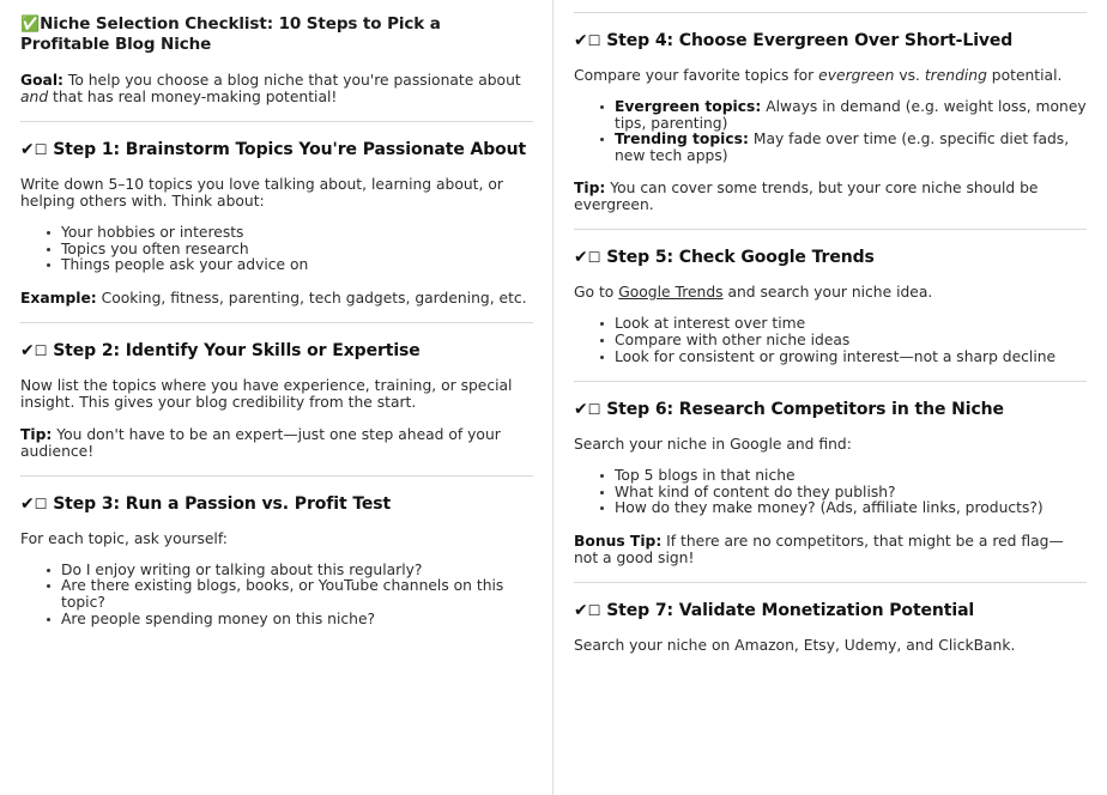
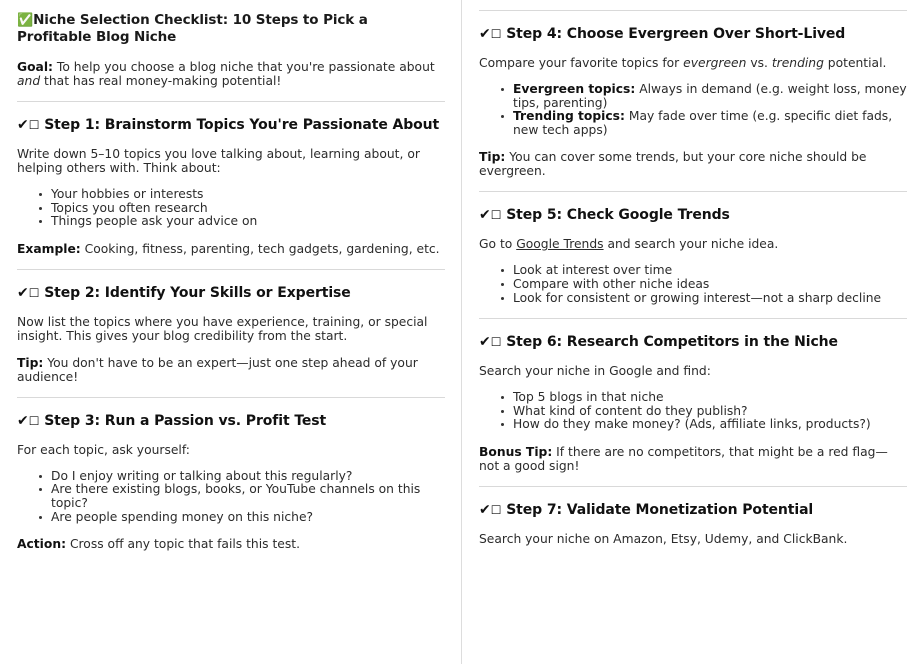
  ✅Niche Selection Checklist: 10 Steps to Pick a Profitable Blog Niche
  Goal: To help you choose a blog niche that you're passionate about and that has real money-making potential!
  ✔☐ Step 1: Brainstorm Topics You're Passionate About
  Write down 5–10 topics you love talking about, learning about, or helping others with. Think about:
  Your hobbies or interests
  Topics you often research
  Things people ask your advice on
  Example: Cooking, fitness, parenting, tech gadgets, gardening, etc.
  ✔☐ Step 2: Identify Your Skills or Expertise
  Now list the topics where you have experience, training, or special insight. This gives your blog credibility from the start.
  Tip: You don't have to be an expert—just one step ahead of your audience!
  ✔☐ Step 3: Run a Passion vs. Profit Test
  For each topic, ask yourself:
  Do I enjoy writing or talking about this regularly?
  Are there existing blogs, books, or YouTube channels on this topic?
  Are people spending money on this niche?
+ Action: Cross off any topic that fails this test.
  ✔☐ Step 4: Choose Evergreen Over Short-Lived
  Compare your favorite topics for evergreen vs. trending potential.
  Evergreen topics: Always in demand (e.g. weight loss, money tips, parenting)
  Trending topics: May fade over time (e.g. specific diet fads, new tech apps)
  Tip: You can cover some trends, but your core niche should be evergreen.
  ✔☐ Step 5: Check Google Trends
  Go to Google Trends and search your niche idea.
  Look at interest over time
  Compare with other niche ideas
  Look for consistent or growing interest—not a sharp decline
  ✔☐ Step 6: Research Competitors in the Niche
  Search your niche in Google and find:
  Top 5 blogs in that niche
  What kind of content do they publish?
  How do they make money? (Ads, affiliate links, products?)
  Bonus Tip: If there are no competitors, that might be a red flag—not a good sign!
  ✔☐ Step 7: Validate Monetization Potential
  Search your niche on Amazon, Etsy, Udemy, and ClickBank.
